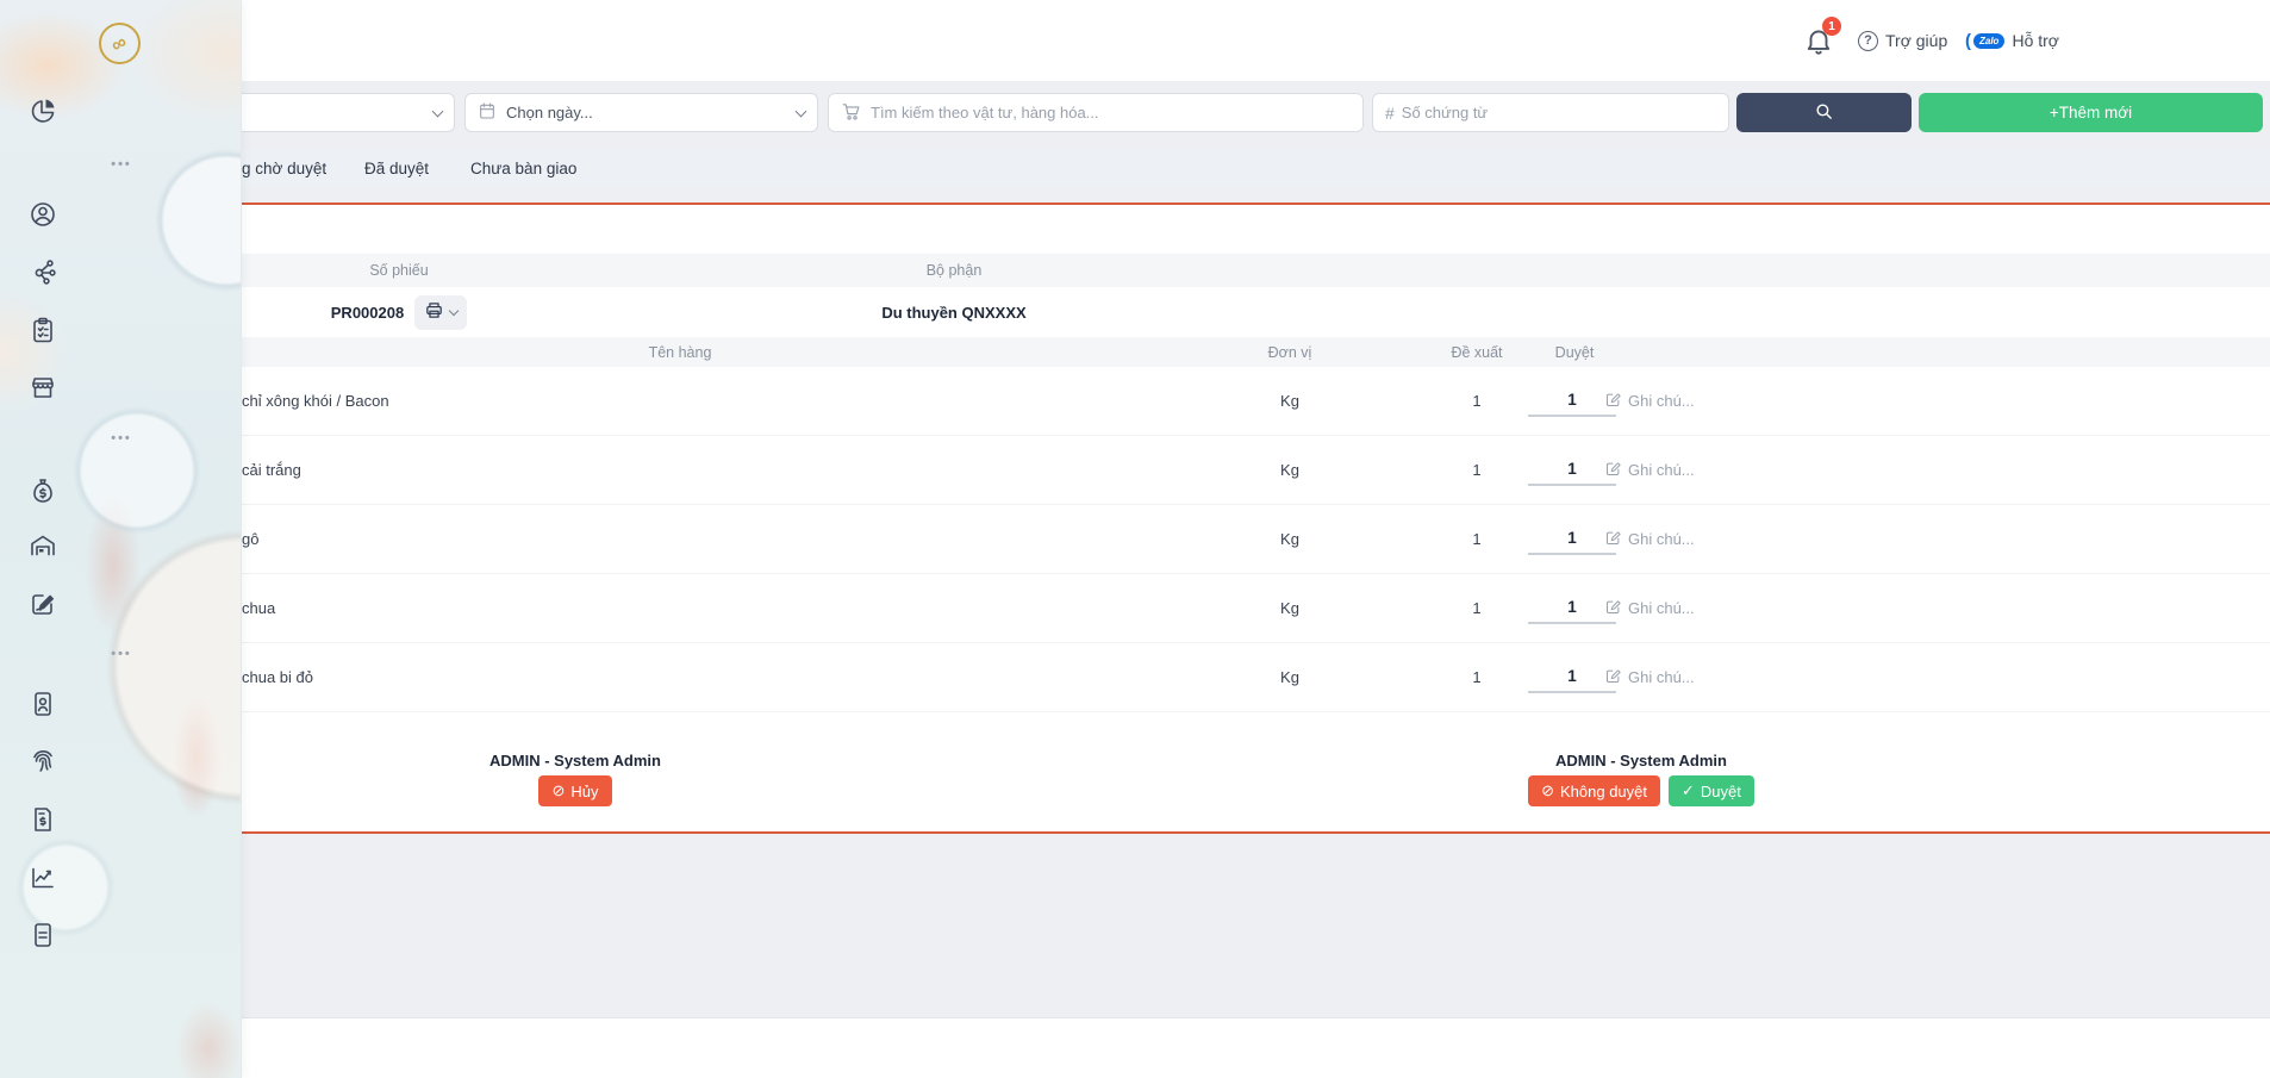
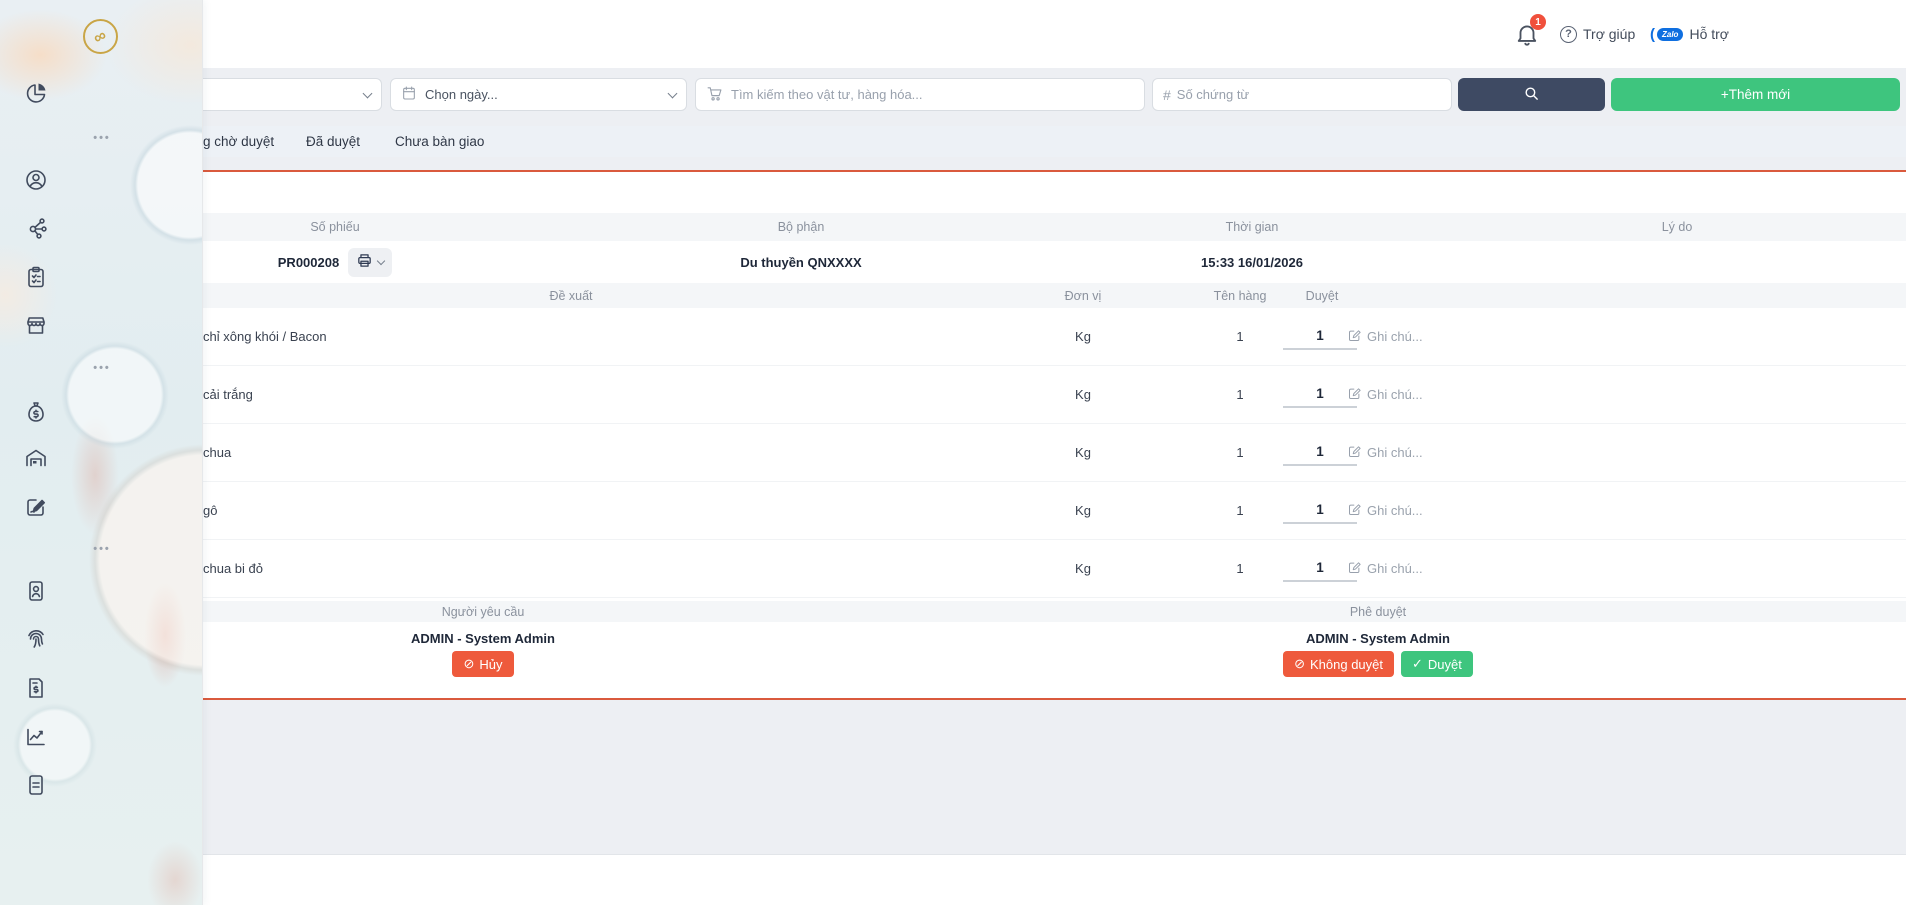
  1
  ?
  Trợ giúp
  (
  Zalo
  Hỗ trợ
  Chọn ngày...
  Tìm kiếm theo vật tư, hàng hóa...
  #
  Số chứng từ
  +Thêm mới
  g chờ duyệt
  Đã duyệt
  Chưa bàn giao
  Số phiếu
  Bộ phận
+ Thời gian
+ Lý do
  PR000208
  Du thuyền QNXXXX
+ 15:33 16/01/2026
- Tên hàng
+ Đề xuất
  Đơn vị
- Đề xuất
+ Tên hàng
  Duyệt
  chỉ xông khói / Bacon
  Kg
  1
  1
  Ghi chú...
  cải trắng
  Kg
  1
  1
  Ghi chú...
- gô
+ chua
  Kg
  1
  1
  Ghi chú...
- chua
+ gô
  Kg
  1
  1
  Ghi chú...
  chua bi đỏ
  Kg
  1
  1
  Ghi chú...
+ Người yêu cầu
+ Phê duyệt
  ADMIN - System Admin
  ADMIN - System Admin
  ⊘
  Hủy
  ⊘
  Không duyệt
  ✓
  Duyệt
  •••
  •••
  •••
